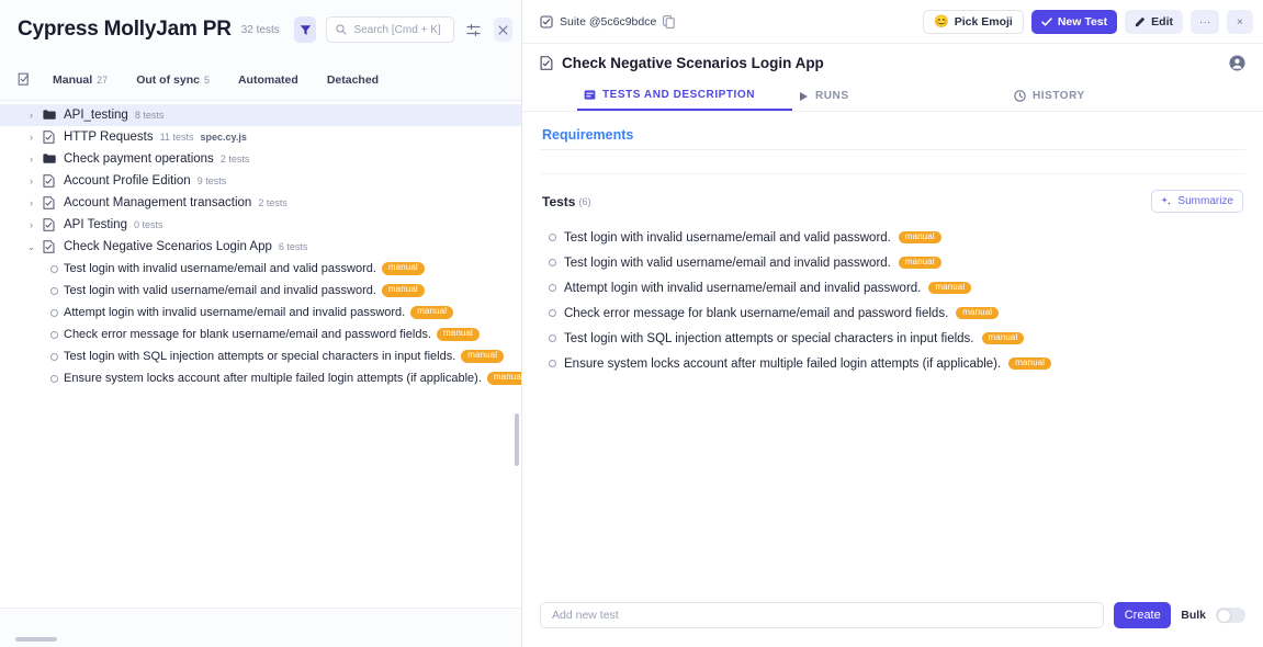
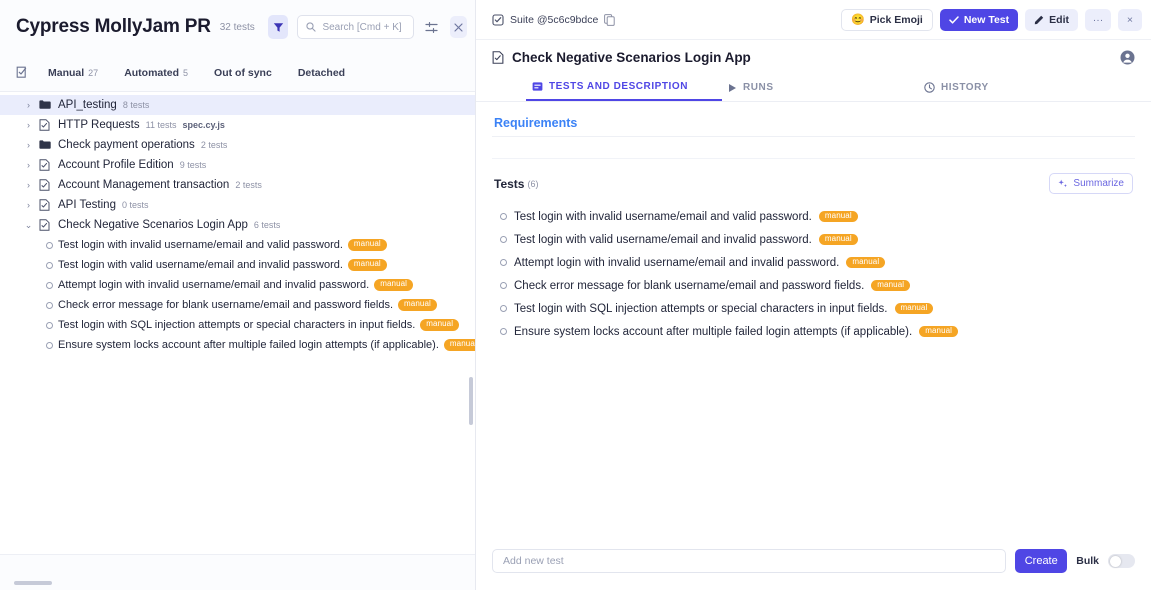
  Cypress MollyJam PR
  32 tests
  Search [Cmd + K]
  Manual
  27
- Out of sync
+ Automated
  5
- Automated
+ Out of sync
  Detached
  ›
  API_testing
  8 tests
  ›
  HTTP Requests
  11 tests
  spec.cy.js
  ›
  Check payment operations
  2 tests
  ›
  Account Profile Edition
  9 tests
  ›
  Account Management transaction
  2 tests
  ›
  API Testing
  0 tests
  ⌄
  Check Negative Scenarios Login App
  6 tests
  Test login with invalid username/email and valid password.
  manual
  Test login with valid username/email and invalid password.
  manual
  Attempt login with invalid username/email and invalid password.
  manual
  Check error message for blank username/email and password fields.
  manual
  Test login with SQL injection attempts or special characters in input fields.
  manual
  Ensure system locks account after multiple failed login attempts (if applicable).
  manua
  Suite @5c6c9bdce
  😊
  Pick Emoji
  New Test
  Edit
  ···
  ×
  Check Negative Scenarios Login App
  TESTS AND DESCRIPTION
  RUNS
  HISTORY
  Requirements
  Tests
  (6)
  Summarize
  Test login with invalid username/email and valid password.
  manual
  Test login with valid username/email and invalid password.
  manual
  Attempt login with invalid username/email and invalid password.
  manual
  Check error message for blank username/email and password fields.
  manual
  Test login with SQL injection attempts or special characters in input fields.
  manual
  Ensure system locks account after multiple failed login attempts (if applicable).
  manual
  Add new test
  Create
  Bulk
